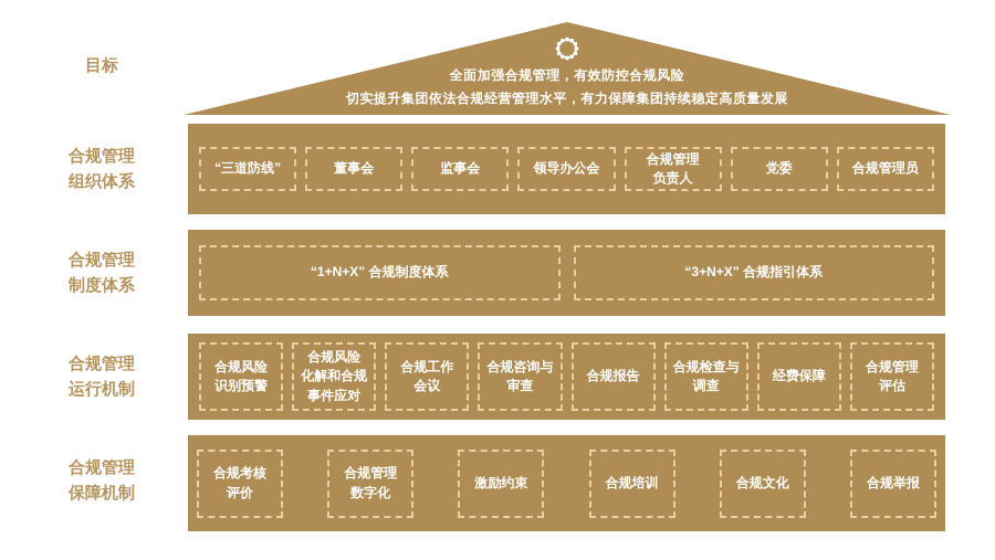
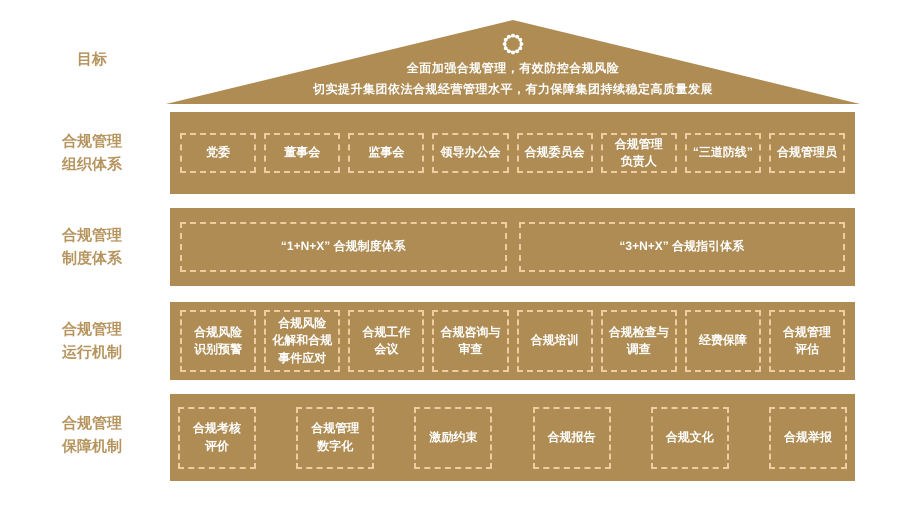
  全面加强合规管理，有效防控合规风险
  切实提升集团依法合规经营管理水平，有力保障集团持续稳定高质量发展
  目标
  合规管理
  组织体系
  合规管理
  制度体系
  合规管理
  运行机制
  合规管理
  保障机制
- “三道防线”
+ 党委
  董事会
  监事会
  领导办公会
+ 合规委员会
  合规管理
  负责人
- 党委
+ “三道防线”
  合规管理员
  “1+N+X” 合规制度体系
  “3+N+X” 合规指引体系
  合规风险
  识别预警
  合规风险
  化解和合规
  事件应对
  合规工作
  会议
  合规咨询与
  审查
- 合规报告
+ 合规培训
  合规检查与
  调查
  经费保障
  合规管理
  评估
  合规考核
  评价
  合规管理
  数字化
  激励约束
- 合规培训
+ 合规报告
  合规文化
  合规举报
